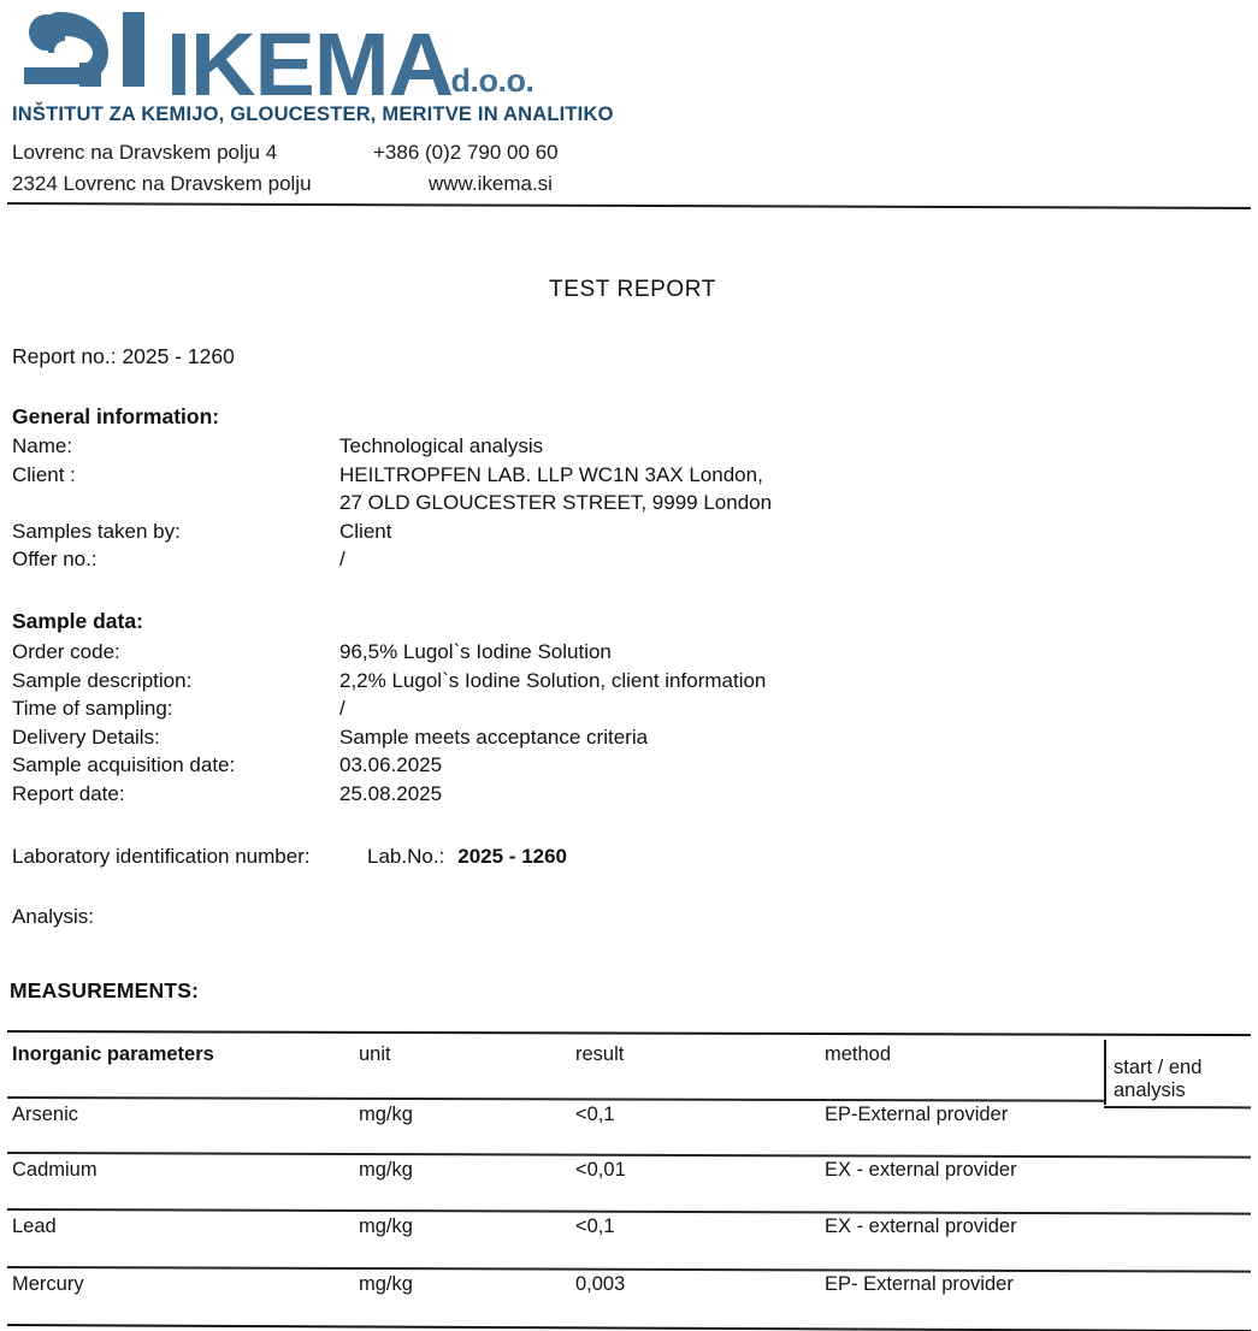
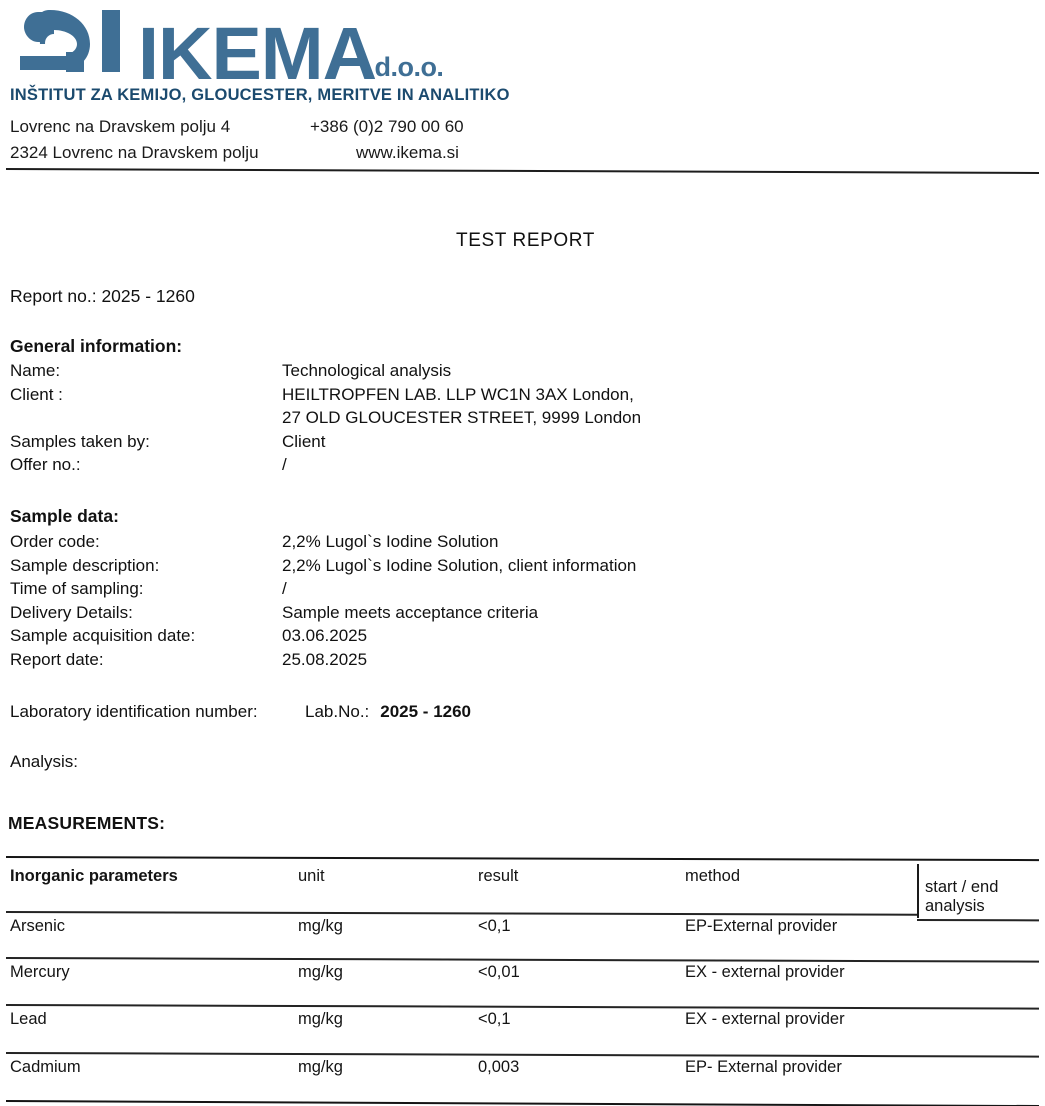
  IKEMA
  d.o.o.
  INŠTITUT ZA KEMIJO, GLOUCESTER, MERITVE IN ANALITIKO
  Lovrenc na Dravskem polju 4
  +386 (0)2 790 00 60
  2324 Lovrenc na Dravskem polju
  www.ikema.si
  TEST REPORT
  Report no.: 2025 - 1260
  General information:
  Name:
  Technological analysis
  Client :
  HEILTROPFEN LAB. LLP WC1N 3AX London,
  27 OLD GLOUCESTER STREET, 9999 London
  Samples taken by:
  Client
  Offer no.:
  /
  Sample data:
  Order code:
- 96,5% Lugol`s Iodine Solution
+ 2,2% Lugol`s Iodine Solution
  Sample description:
  2,2% Lugol`s Iodine Solution, client information
  Time of sampling:
  /
  Delivery Details:
  Sample meets acceptance criteria
  Sample acquisition date:
  03.06.2025
  Report date:
  25.08.2025
  Laboratory identification number:
  Lab.No.:
  2025 - 1260
  Analysis:
  MEASUREMENTS:
  Inorganic parameters
  unit
  result
  method
  start / end
  analysis
  Arsenic
  mg/kg
  <0,1
  EP-External provider
- Cadmium
+ Mercury
  mg/kg
  <0,01
  EX - external provider
  Lead
  mg/kg
  <0,1
  EX - external provider
- Mercury
+ Cadmium
  mg/kg
  0,003
  EP- External provider
